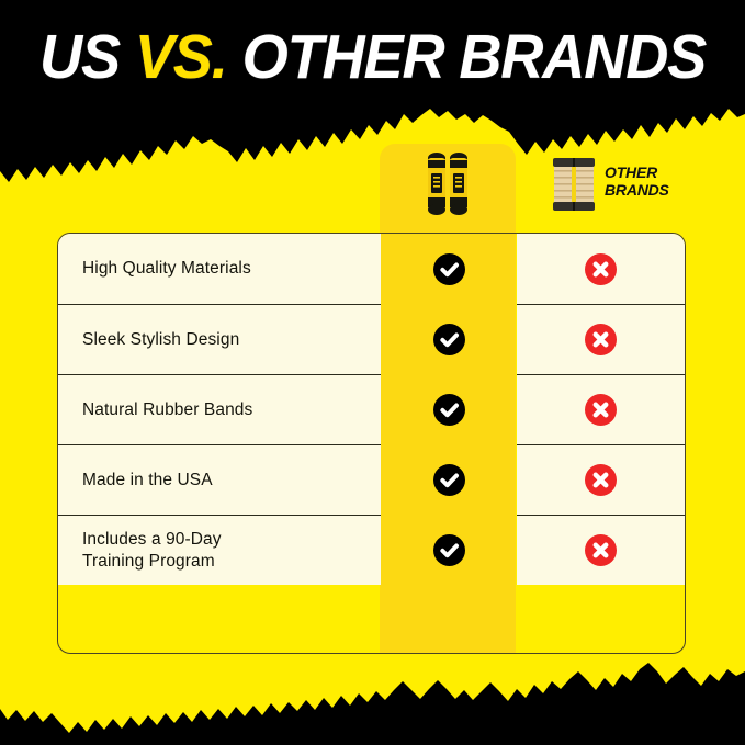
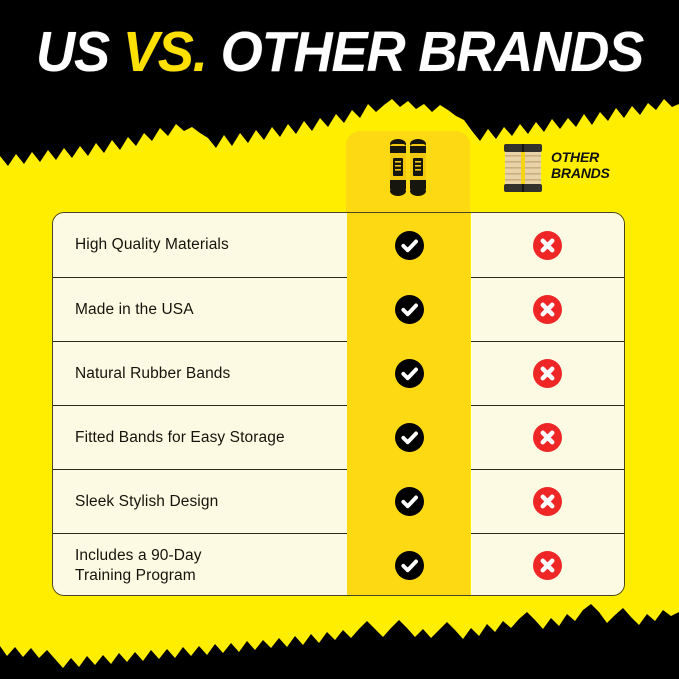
  US VS. OTHER BRANDS
  OTHER
  BRANDS
  High Quality Materials
- Sleek Stylish Design
+ Made in the USA
  Natural Rubber Bands
+ Fitted Bands for Easy Storage
- Made in the USA
+ Sleek Stylish Design
  Includes a 90-Day
  Training Program
